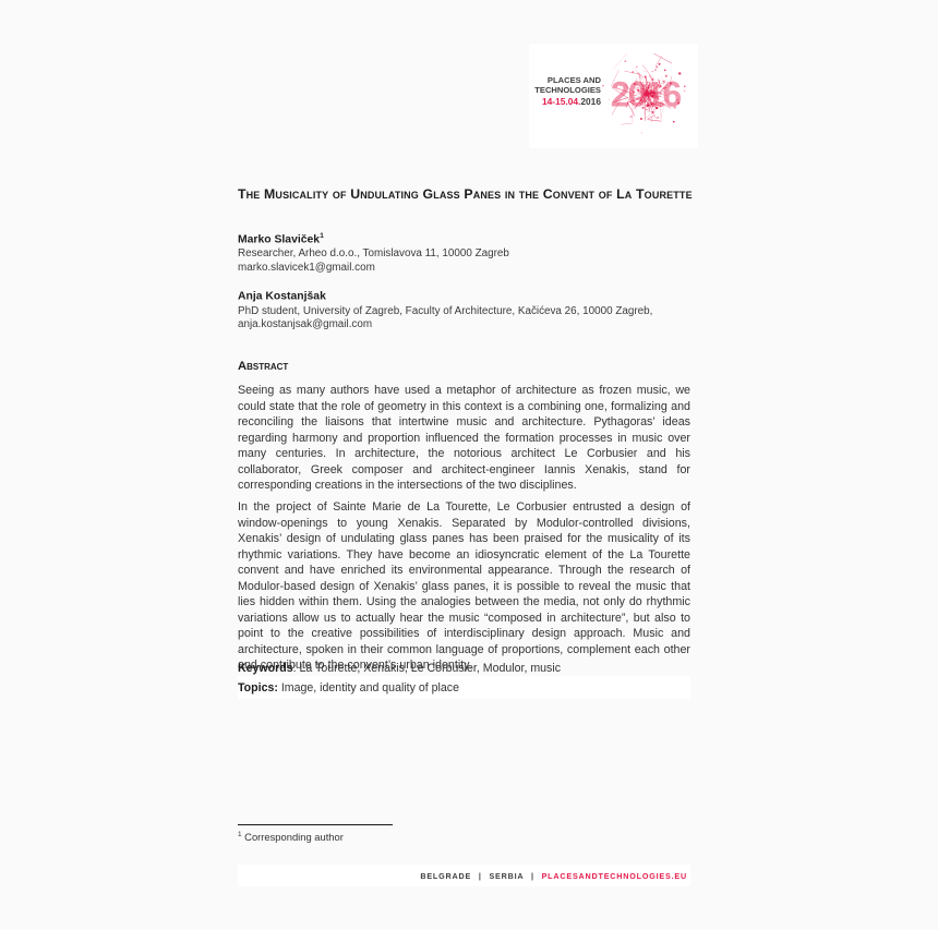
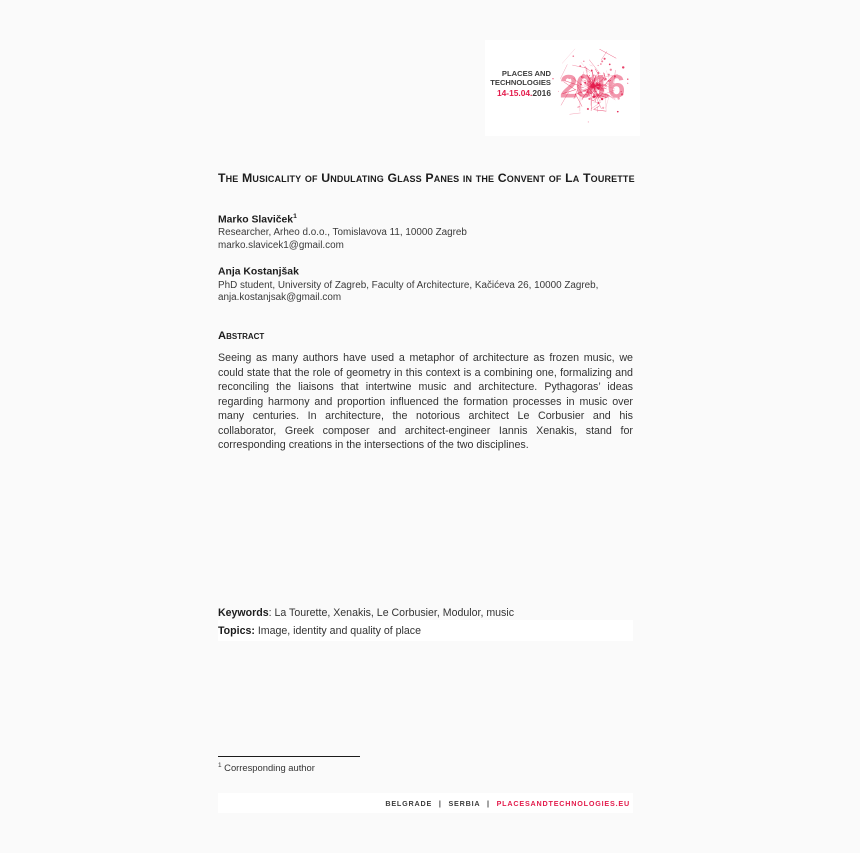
  PLACES AND
  TECHNOLOGIES
  14-15.04.2016
  2016
  The Musicality of Undulating Glass Panes in the Convent of La Tourette
  Marko Slaviček
  Researcher, Arheo d.o.o., Tomislavova 11, 10000 Zagreb
  marko.slavicek1@gmail.com
  Anja Kostanjšak
  PhD student, University of Zagreb, Faculty of Architecture, Kačićeva 26, 10000 Zagreb,
  anja.kostanjsak@gmail.com
  Abstract
  Seeing as many authors have used a metaphor of architecture as frozen music, we could state that the role of geometry in this context is a combining one, formalizing and reconciling the liaisons that intertwine music and architecture. Pythagoras’ ideas regarding harmony and proportion influenced the formation processes in music over many centuries. In architecture, the notorious architect Le Corbusier and his collaborator, Greek composer and architect-engineer Iannis Xenakis, stand for corresponding creations in the intersections of the two disciplines.
- In the project of Sainte Marie de La Tourette, Le Corbusier entrusted a design of window-openings to young Xenakis. Separated by Modulor-controlled divisions, Xenakis’ design of undulating glass panes has been praised for the musicality of its rhythmic variations. They have become an idiosyncratic element of the La Tourette convent and have enriched its environmental appearance. Through the research of Modulor-based design of Xenakis’ glass panes, it is possible to reveal the music that lies hidden within them. Using the analogies between the media, not only do rhythmic variations allow us to actually hear the music “composed in architecture”, but also to point to the creative possibilities of interdisciplinary design approach. Music and architecture, spoken in their common language of proportions, complement each other and contribute to the convent’s urban identity.
  Keywords: La Tourette, Xenakis, Le Corbusier, Modulor, music
  Topics: Image, identity and quality of place
  Corresponding author
  BELGRADE | SERBIA | PLACESANDTECHNOLOGIES.EU
